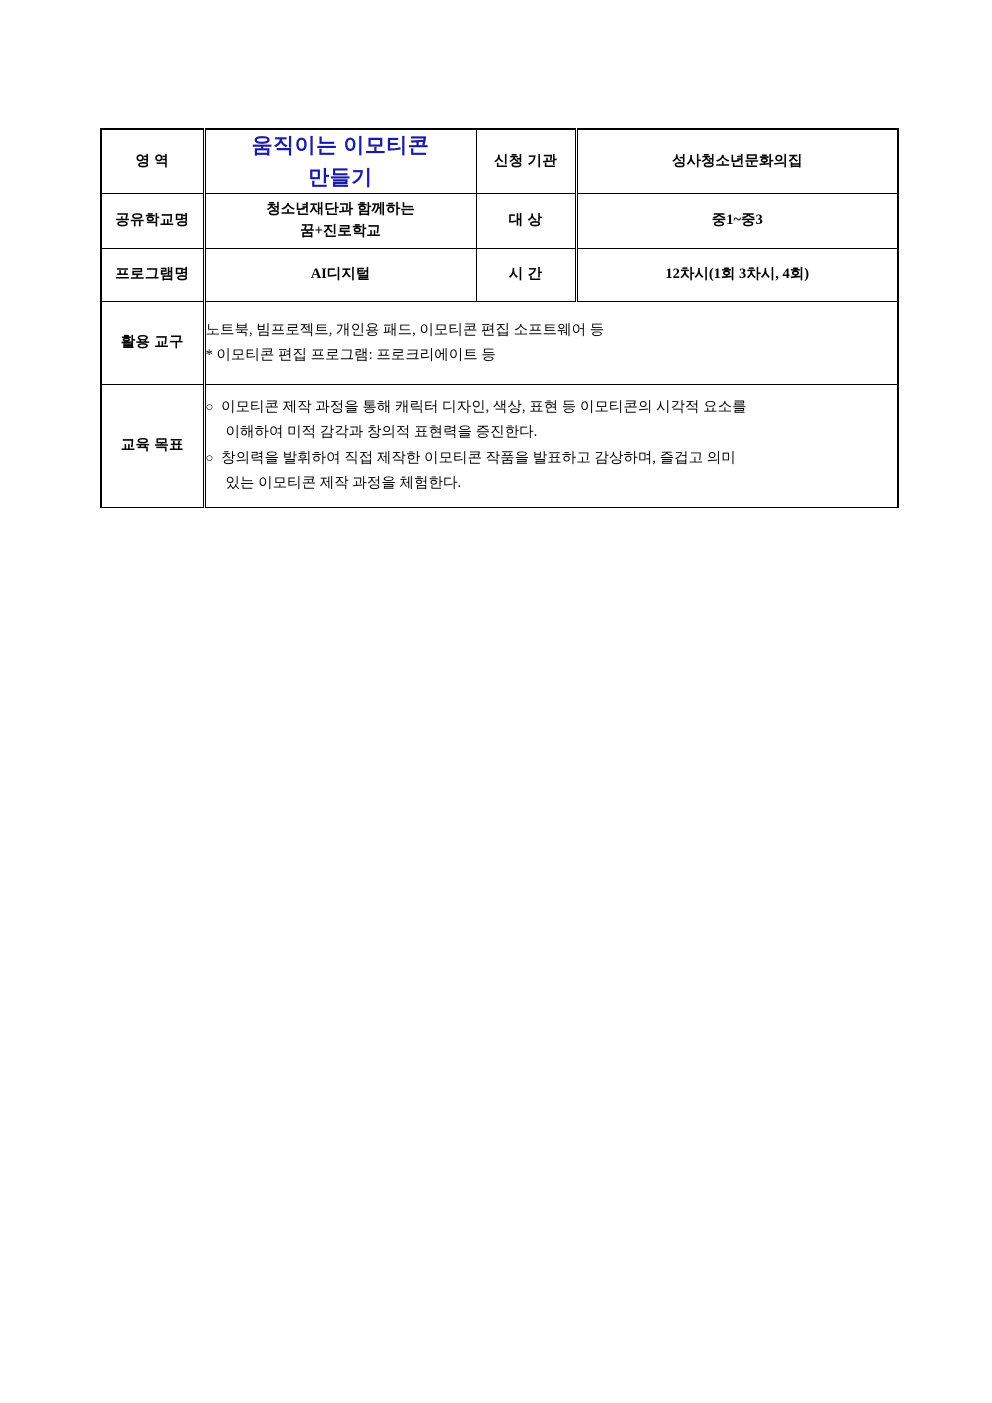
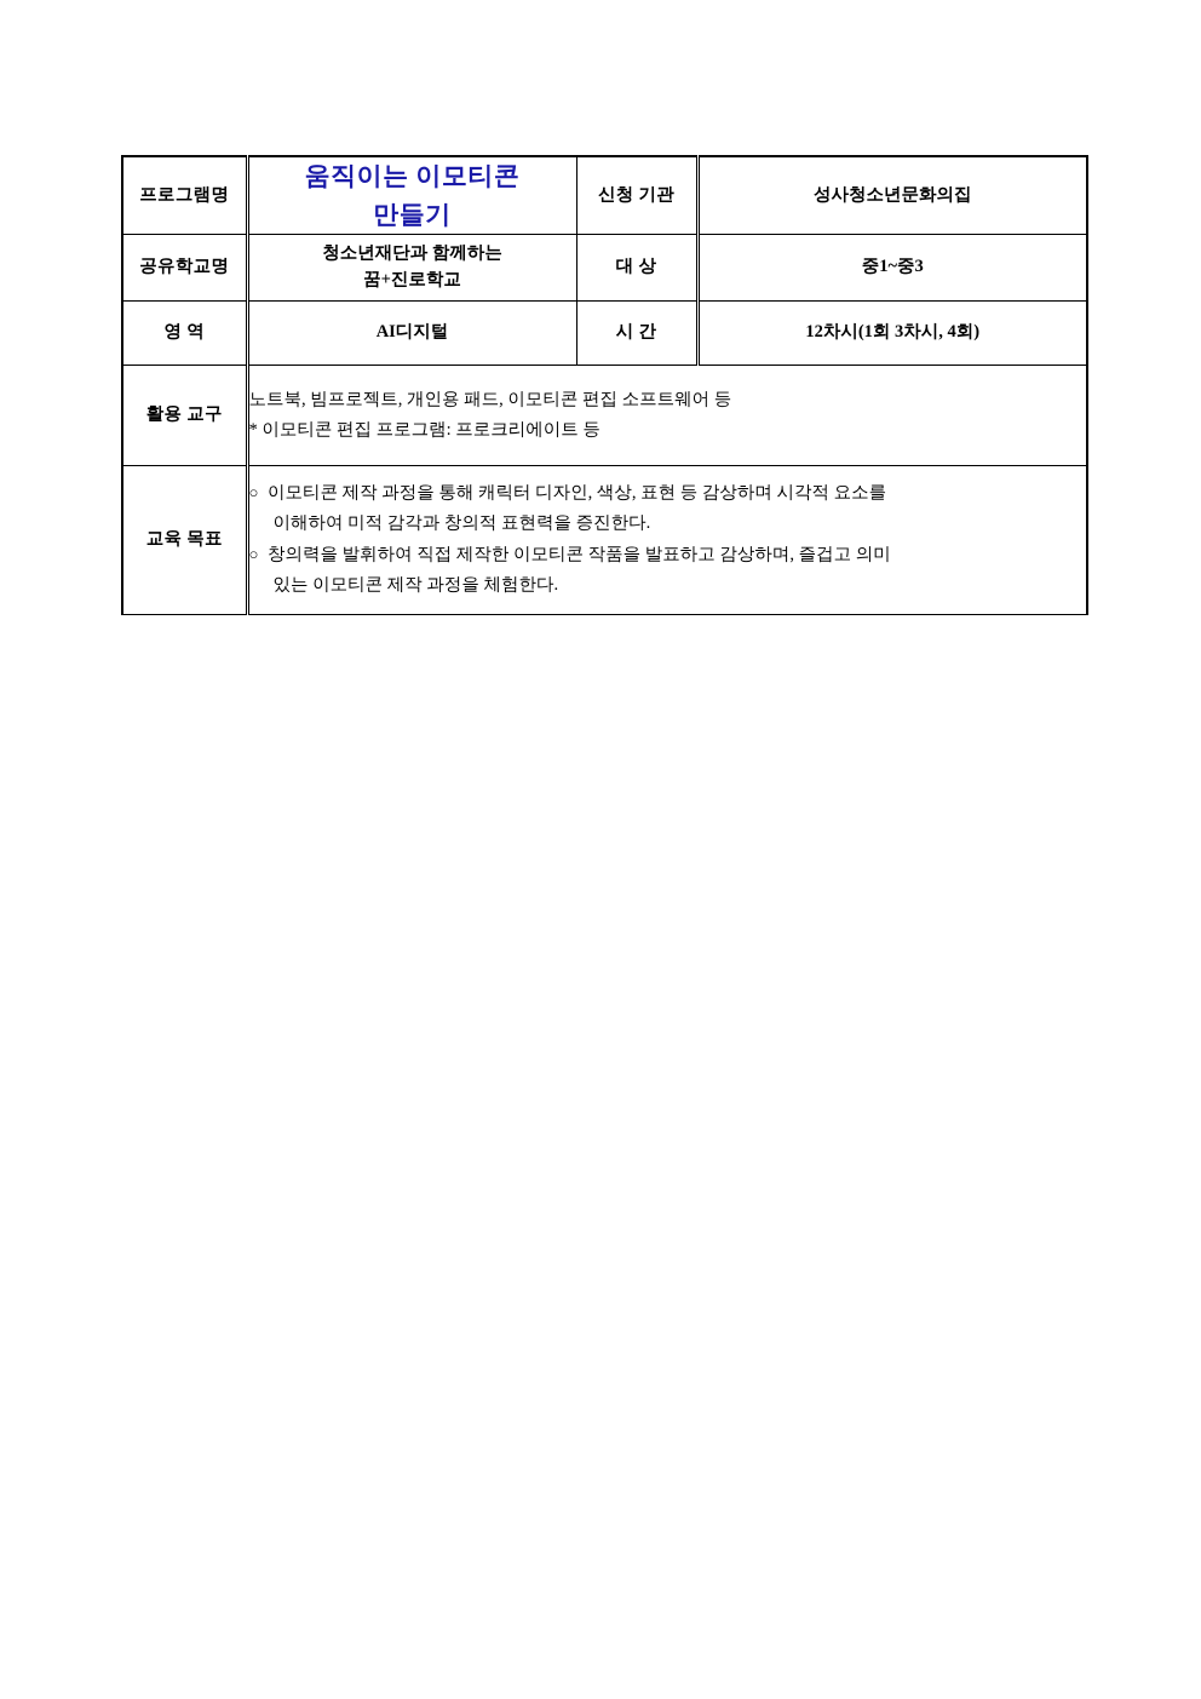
- 영 역	움직이는 이모티콘 만들기	신청 기관	성사청소년문화의집
+ 프로그램명	움직이는 이모티콘 만들기	신청 기관	성사청소년문화의집
  공유학교명	청소년재단과 함께하는 꿈+진로학교	대 상	중1~중3
- 프로그램명	AI디지털	시 간	12차시(1회 3차시, 4회)
+ 영 역	AI디지털	시 간	12차시(1회 3차시, 4회)
  활용 교구	노트북, 빔프로젝트, 개인용 패드, 이모티콘 편집 소프트웨어 등 * 이모티콘 편집 프로그램: 프로크리에이트 등
- 교육 목표	○ 이모티콘 제작 과정을 통해 캐릭터 디자인, 색상, 표현 등 이모티콘의 시각적 요소를 이해하여 미적 감각과 창의적 표현력을 증진한다. ○ 창의력을 발휘하여 직접 제작한 이모티콘 작품을 발표하고 감상하며, 즐겁고 의미 있는 이모티콘 제작 과정을 체험한다.
+ 교육 목표	○ 이모티콘 제작 과정을 통해 캐릭터 디자인, 색상, 표현 등 감상하며 시각적 요소를 이해하여 미적 감각과 창의적 표현력을 증진한다. ○ 창의력을 발휘하여 직접 제작한 이모티콘 작품을 발표하고 감상하며, 즐겁고 의미 있는 이모티콘 제작 과정을 체험한다.
